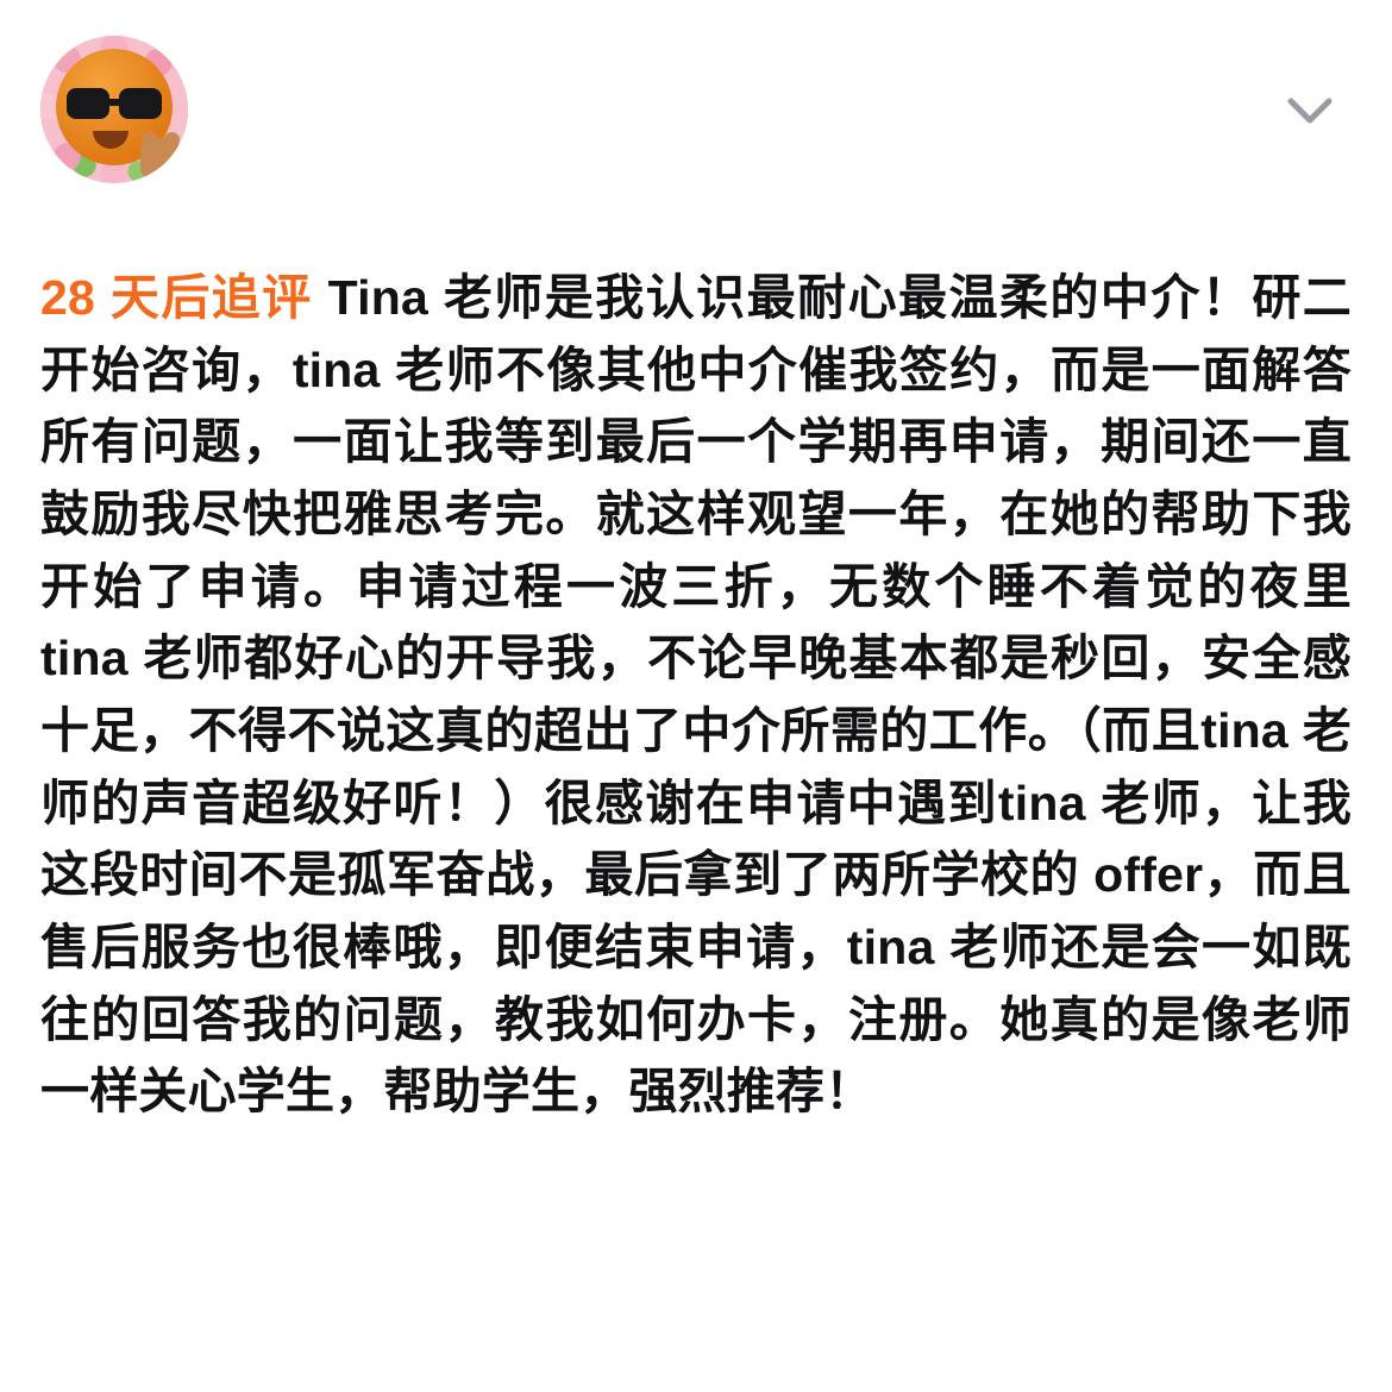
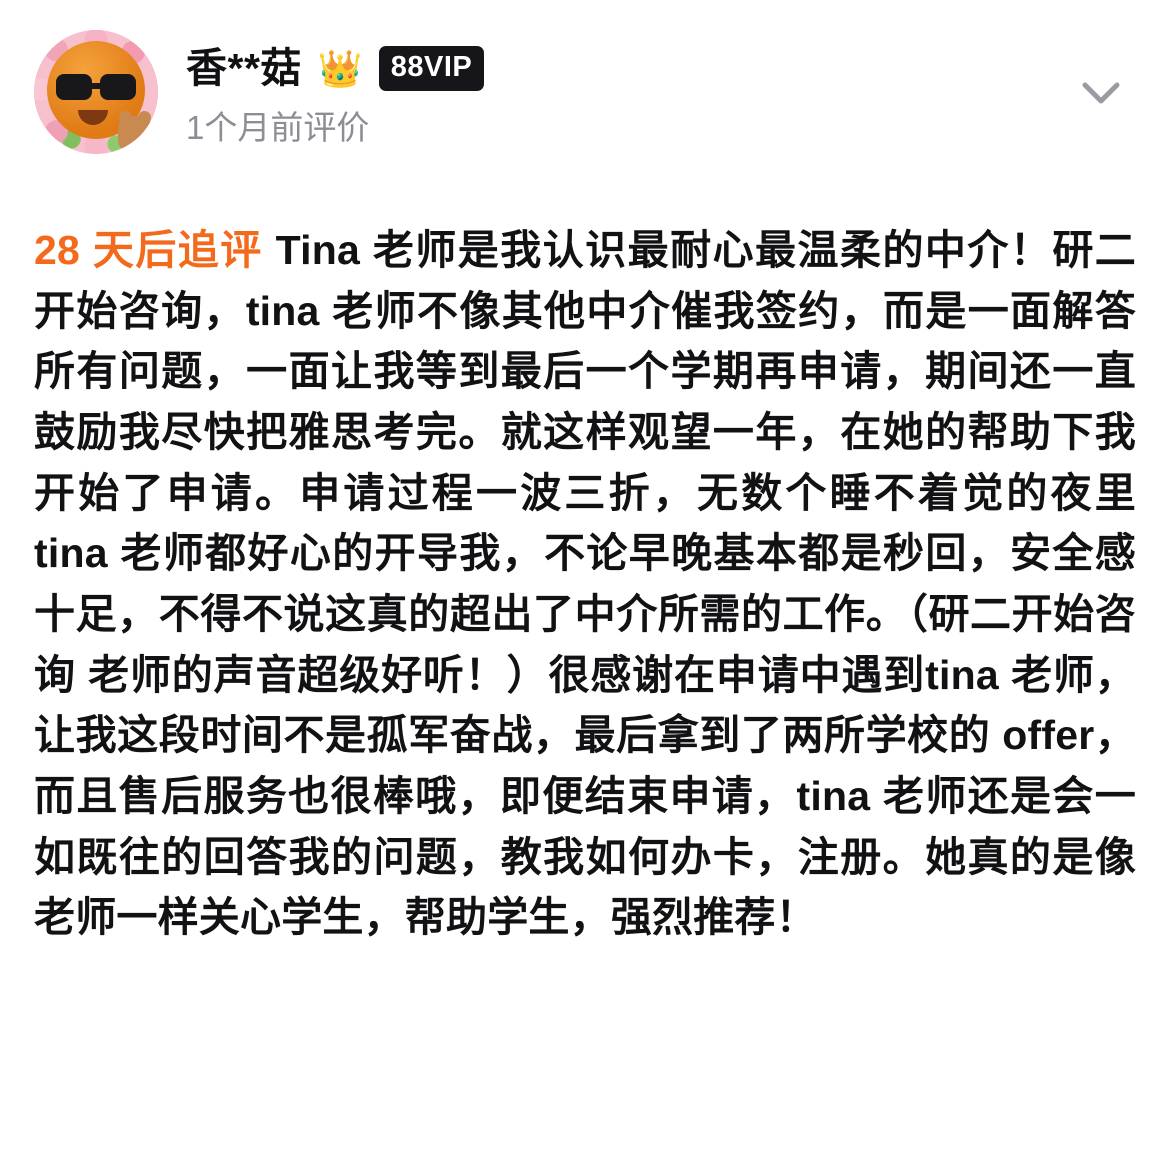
+ 香**菇
+ 👑
+ 88VIP
+ 1个月前评价
- 28 天后追评 Tina 老师是我认识最耐心最温柔的中介！研二开始咨询，tina 老师不像其他中介催我签约，而是一面解答所有问题，一面让我等到最后一个学期再申请，期间还一直鼓励我尽快把雅思考完。就这样观望一年，在她的帮助下我开始了申请。申请过程一波三折，无数个睡不着觉的夜里 tina 老师都好心的开导我，不论早晚基本都是秒回，安全感十足，不得不说这真的超出了中介所需的工作。（而且tina 老师的声音超级好听！）很感谢在申请中遇到tina 老师，让我这段时间不是孤军奋战，最后拿到了两所学校的 offer，而且售后服务也很棒哦，即便结束申请，tina 老师还是会一如既往的回答我的问题，教我如何办卡，注册。她真的是像老师一样关心学生，帮助学生，强烈推荐！
+ 28 天后追评 Tina 老师是我认识最耐心最温柔的中介！研二开始咨询，tina 老师不像其他中介催我签约，而是一面解答所有问题，一面让我等到最后一个学期再申请，期间还一直鼓励我尽快把雅思考完。就这样观望一年，在她的帮助下我开始了申请。申请过程一波三折，无数个睡不着觉的夜里 tina 老师都好心的开导我，不论早晚基本都是秒回，安全感十足，不得不说这真的超出了中介所需的工作。（研二开始咨询 老师的声音超级好听！）很感谢在申请中遇到tina 老师，让我这段时间不是孤军奋战，最后拿到了两所学校的 offer，而且售后服务也很棒哦，即便结束申请，tina 老师还是会一如既往的回答我的问题，教我如何办卡，注册。她真的是像老师一样关心学生，帮助学生，强烈推荐！
